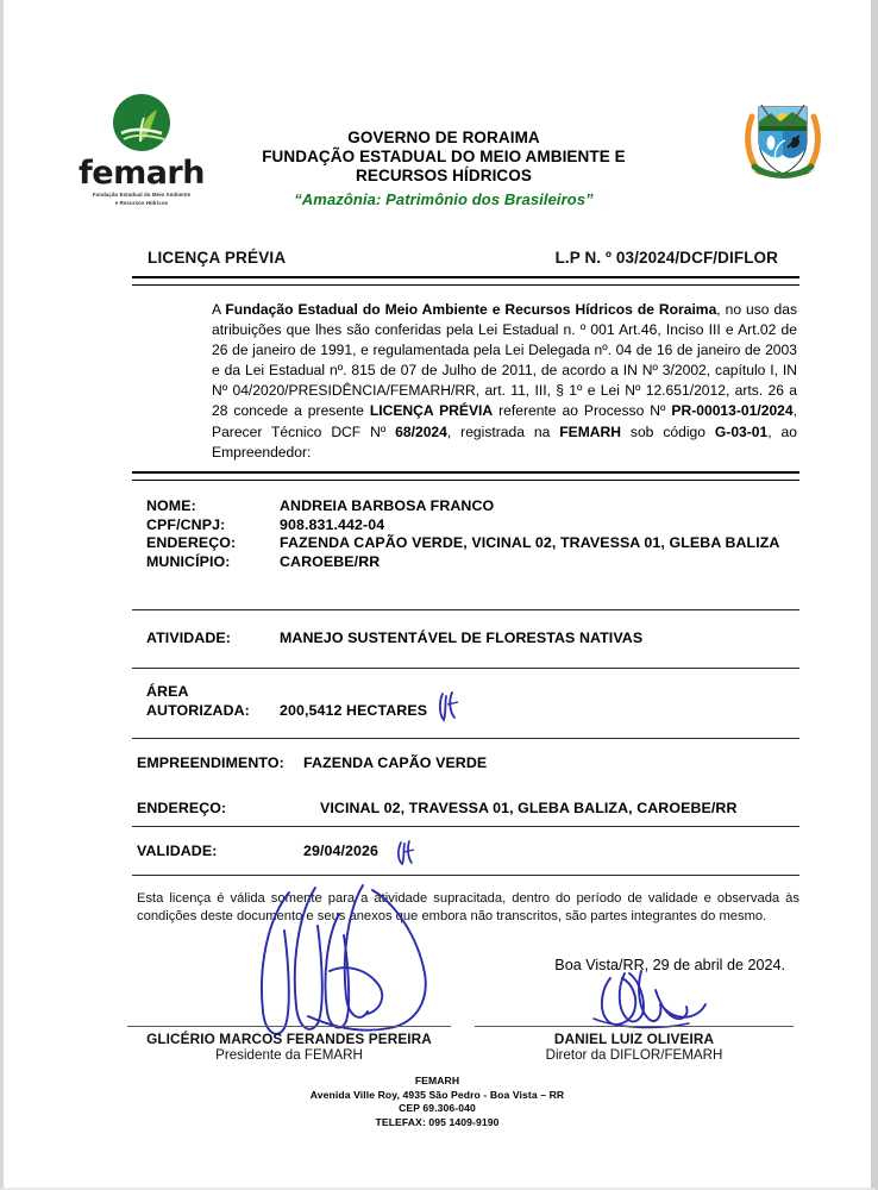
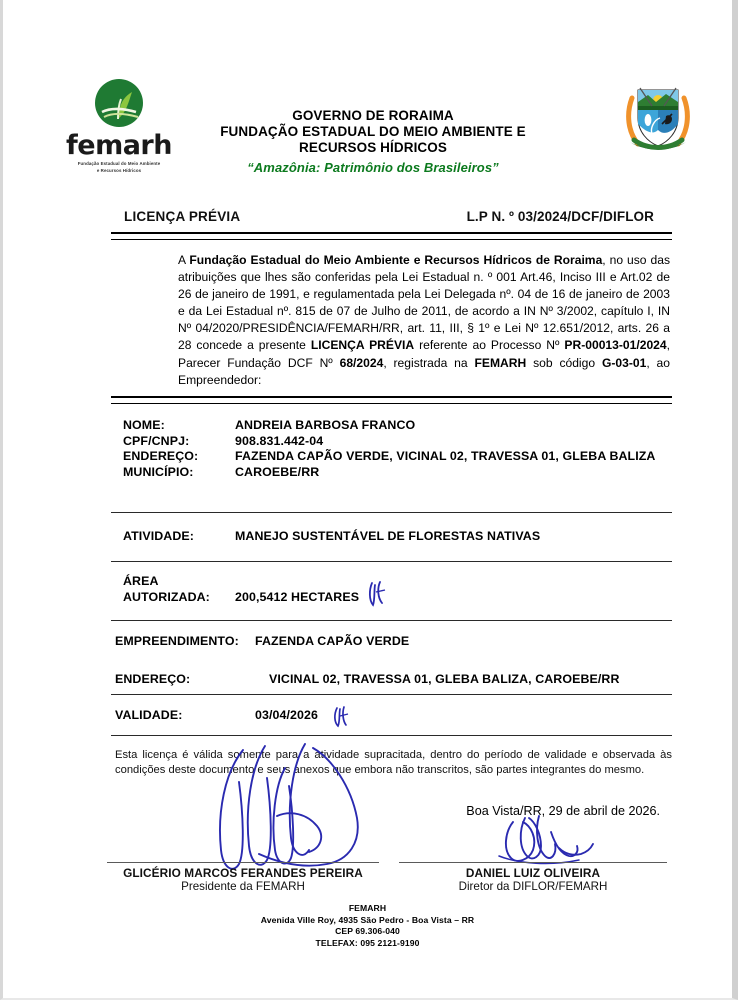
  femarh
  GOVERNO DE RORAIMA
  FUNDAÇÃO ESTADUAL DO MEIO AMBIENTE E
  RECURSOS HÍDRICOS
  “Amazônia: Patrimônio dos Brasileiros”
  LICENÇA PRÉVIA
  L.P N. º 03/2024/DCF/DIFLOR
- A Fundação Estadual do Meio Ambiente e Recursos Hídricos de Roraima, no uso das atribuições que lhes são conferidas pela Lei Estadual n. º 001 Art.46, Inciso III e Art.02 de 26 de janeiro de 1991, e regulamentada pela Lei Delegada nº. 04 de 16 de janeiro de 2003 e da Lei Estadual nº. 815 de 07 de Julho de 2011, de acordo a IN Nº 3/2002, capítulo I, IN Nº 04/2020/PRESIDÊNCIA/FEMARH/RR, art. 11, III, § 1º e Lei Nº 12.651/2012, arts. 26 a 28 concede a presente LICENÇA PRÉVIA referente ao Processo Nº PR-00013-01/2024, Parecer Técnico DCF Nº 68/2024, registrada na FEMARH sob código G-03-01, ao Empreendedor:
+ A Fundação Estadual do Meio Ambiente e Recursos Hídricos de Roraima, no uso das atribuições que lhes são conferidas pela Lei Estadual n. º 001 Art.46, Inciso III e Art.02 de 26 de janeiro de 1991, e regulamentada pela Lei Delegada nº. 04 de 16 de janeiro de 2003 e da Lei Estadual nº. 815 de 07 de Julho de 2011, de acordo a IN Nº 3/2002, capítulo I, IN Nº 04/2020/PRESIDÊNCIA/FEMARH/RR, art. 11, III, § 1º e Lei Nº 12.651/2012, arts. 26 a 28 concede a presente LICENÇA PRÉVIA referente ao Processo Nº PR-00013-01/2024, Parecer Fundação DCF Nº 68/2024, registrada na FEMARH sob código G-03-01, ao Empreendedor:
  NOME:
  ANDREIA BARBOSA FRANCO
  CPF/CNPJ:
  908.831.442-04
  ENDEREÇO:
  FAZENDA CAPÃO VERDE, VICINAL 02, TRAVESSA 01, GLEBA BALIZA
  MUNICÍPIO:
  CAROEBE/RR
  ATIVIDADE:
  MANEJO SUSTENTÁVEL DE FLORESTAS NATIVAS
  ÁREA
  AUTORIZADA:
  200,5412 HECTARES
  EMPREENDIMENTO:
  FAZENDA CAPÃO VERDE
  ENDEREÇO:
  VICINAL 02, TRAVESSA 01, GLEBA BALIZA, CAROEBE/RR
  VALIDADE:
- 29/04/2026
+ 03/04/2026
  Esta licença é válida somente para a aividade supracitada, dentro do período de validade e observada às condições deste documento e seus anexosue embora não transcritos, são partes integrantes do mesmo.
- Boa Vista/RR, 29 de abril de 2024.
+ Boa Vista/RR, 29 de abril de 2026.
  GLICÉRIO MARCOS FERANDES PEREIRA
  Presidente da FEMARH
  DANIEL LUIZ OLIVEIRA
  Diretor da DIFLOR/FEMARH
  FEMARH
  Avenida Ville Roy, 4935 São Pedro - Boa Vista – RR
  CEP 69.306-040
- TELEFAX: 095 1409-9190
+ TELEFAX: 095 2121-9190
